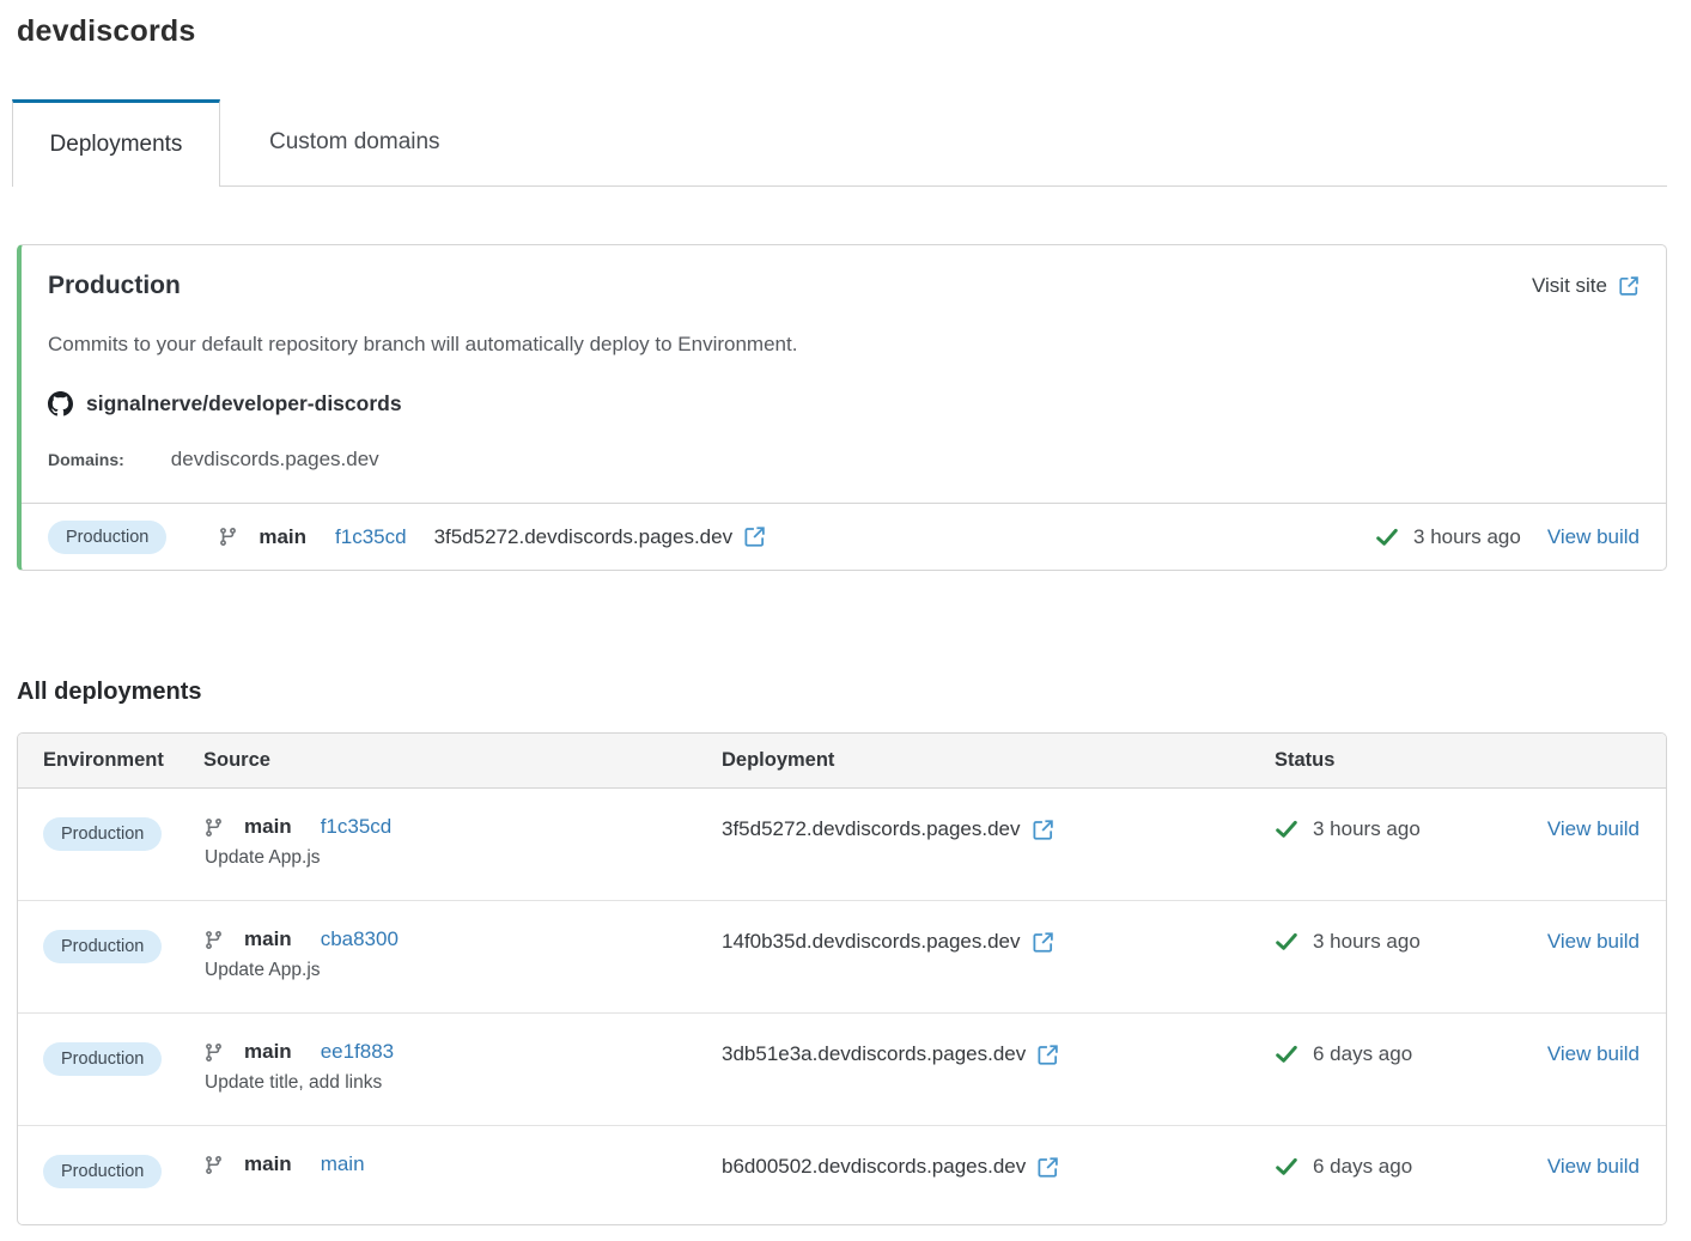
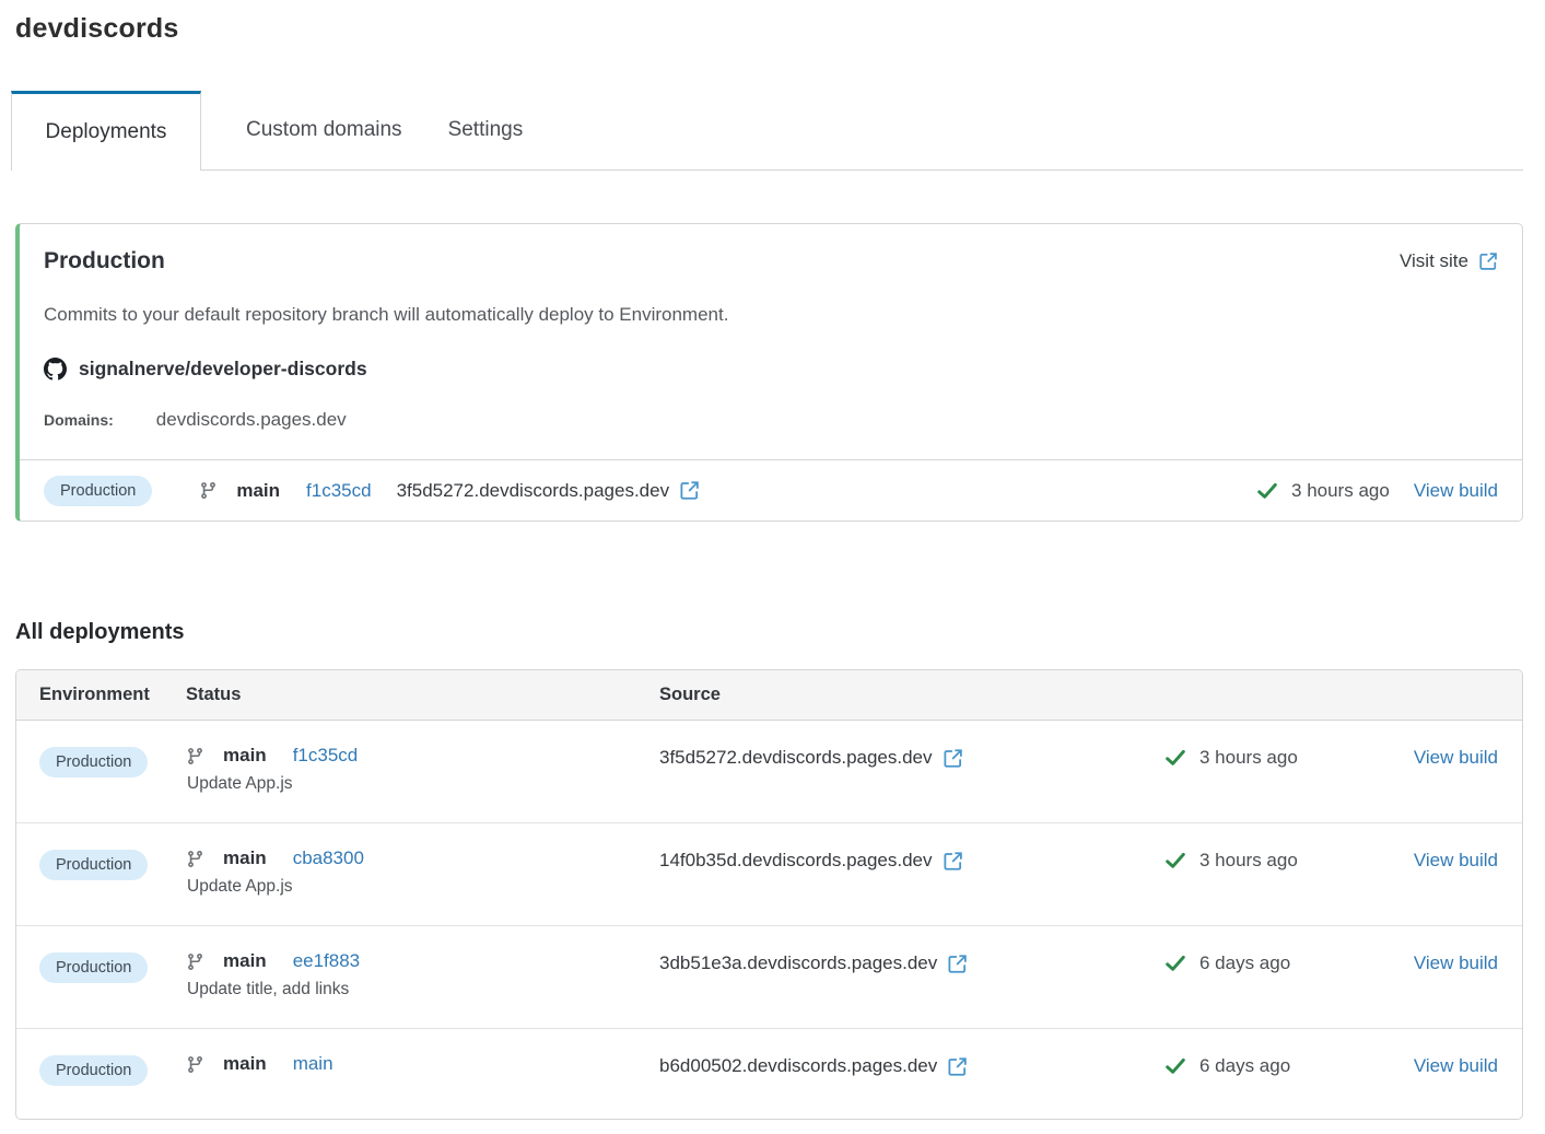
  devdiscords
  Deployments
  Custom domains
+ Settings
  Production
  Visit site
  Commits to your default repository branch will automatically deploy to Environment.
  signalnerve/developer-discords
  Domains:
  devdiscords.pages.dev
  Production
  main
  f1c35cd
  3f5d5272.devdiscords.pages.dev
  3 hours ago
  View build
  All deployments
  Environment
- Source
+ Status
- Deployment
- Status
+ Source
  Production
  main
  f1c35cd
  Update App.js
  3f5d5272.devdiscords.pages.dev
  3 hours ago
  View build
  Production
  main
  cba8300
  Update App.js
  14f0b35d.devdiscords.pages.dev
  3 hours ago
  View build
  Production
  main
  ee1f883
  Update title, add links
  3db51e3a.devdiscords.pages.dev
  6 days ago
  View build
  Production
  main
  main
  b6d00502.devdiscords.pages.dev
  6 days ago
  View build
